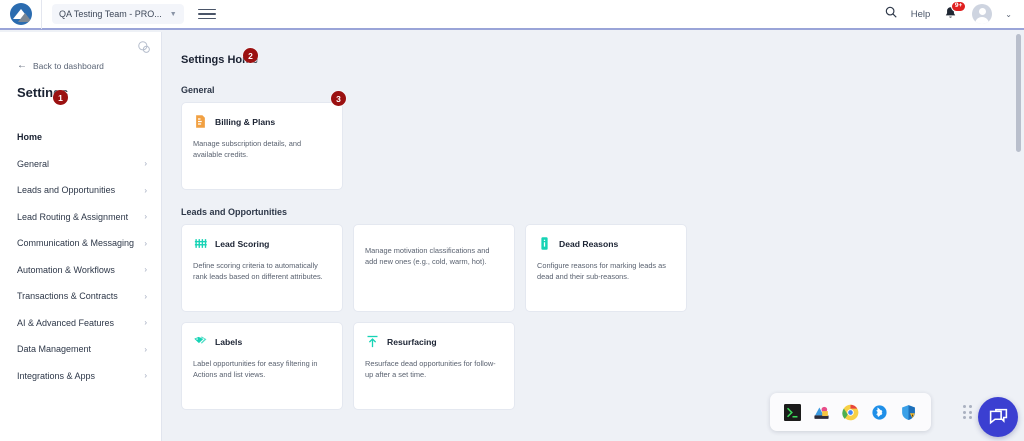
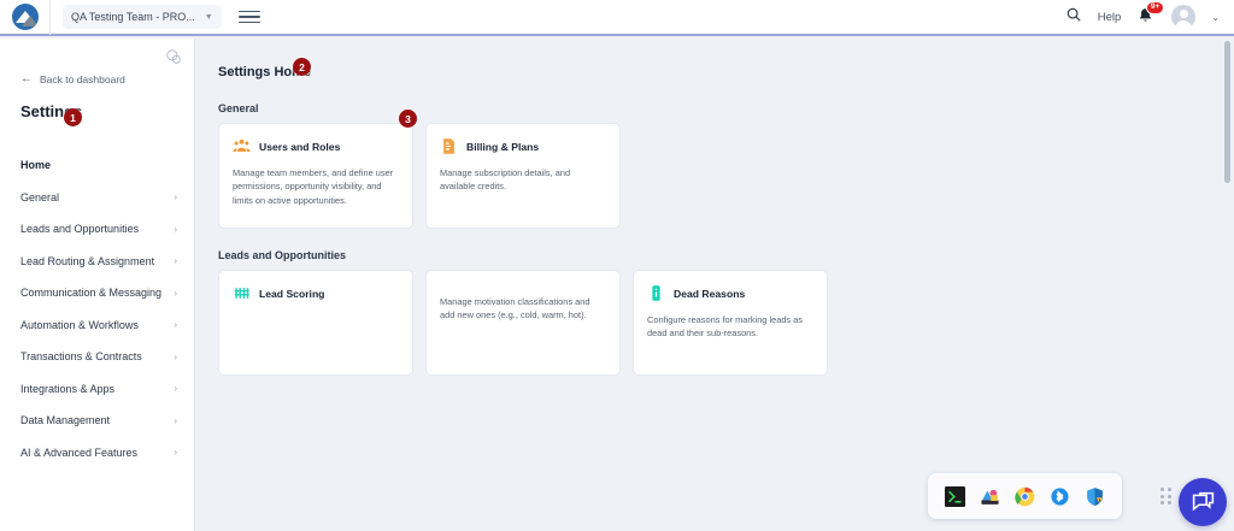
  QA Testing Team - PRO...
  Help
  ⌄
  ←
  Back to dashboard
  Settin
  Home
  General
  ›
  Leads and Opportunities
  ›
  Lead Routing & Assignment
  ›
  Communication & Messaging
  ›
  Automation & Workflows
  ›
  Transactions & Contracts
  ›
- AI & Advanced Features
+ Integrations & Apps
  ›
  Data Management
  ›
- Integrations & Apps
+ AI & Advanced Features
  ›
  Settings Ho
  General
+ Users and Roles
+ Manage team members, and define user permissions, opportunity visibility, and limits on active opportunities.
  Billing & Plans
  Manage subscription details, and available credits.
  Leads and Opportunities
  Lead Scoring
- Define scoring criteria to automatically rank leads based on different attributes.
  Manage motivation classifications and add new ones (e.g., cold, warm, hot).
  Dead Reasons
  Configure reasons for marking leads as dead and their sub-reasons.
- Labels
- Label opportunities for easy filtering in Actions and list views.
- Resurfacing
- Resurface dead opportunities for follow-up after a set time.
  1
  2
  3
